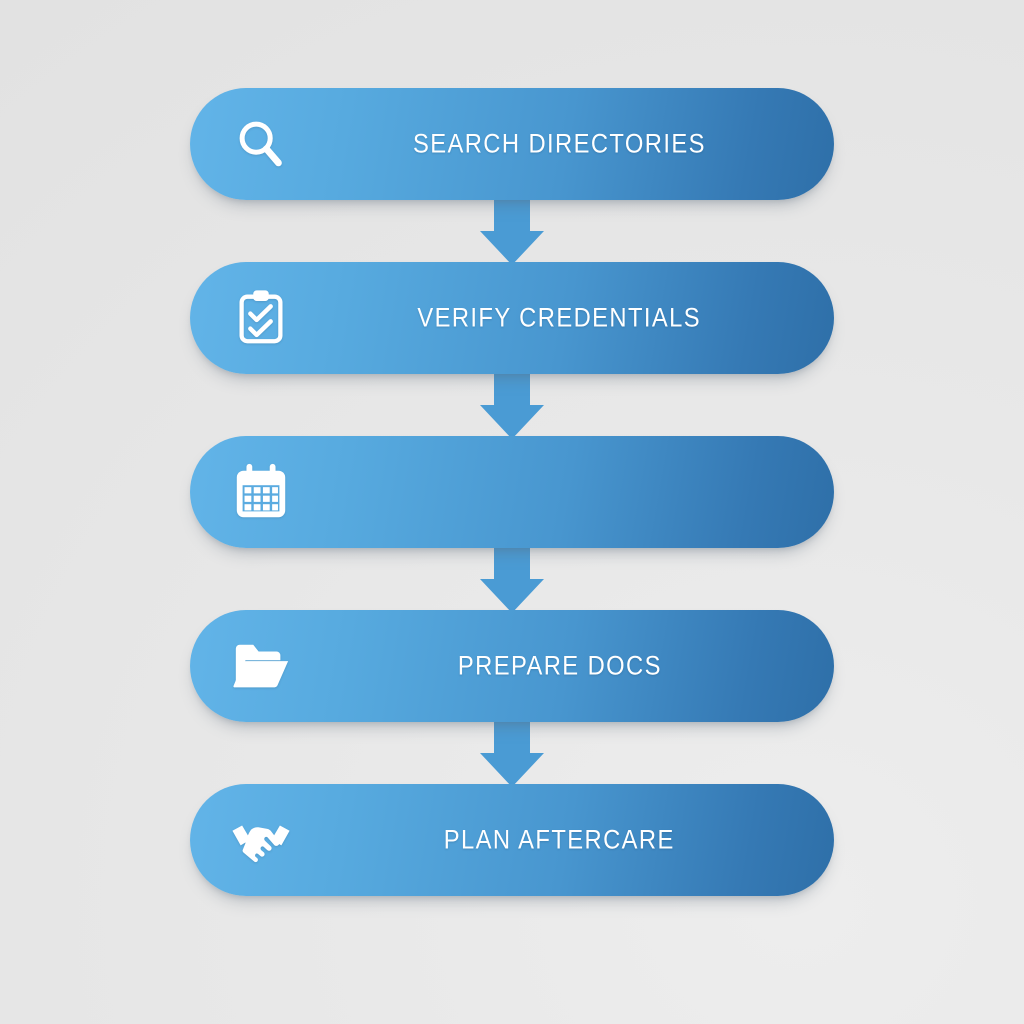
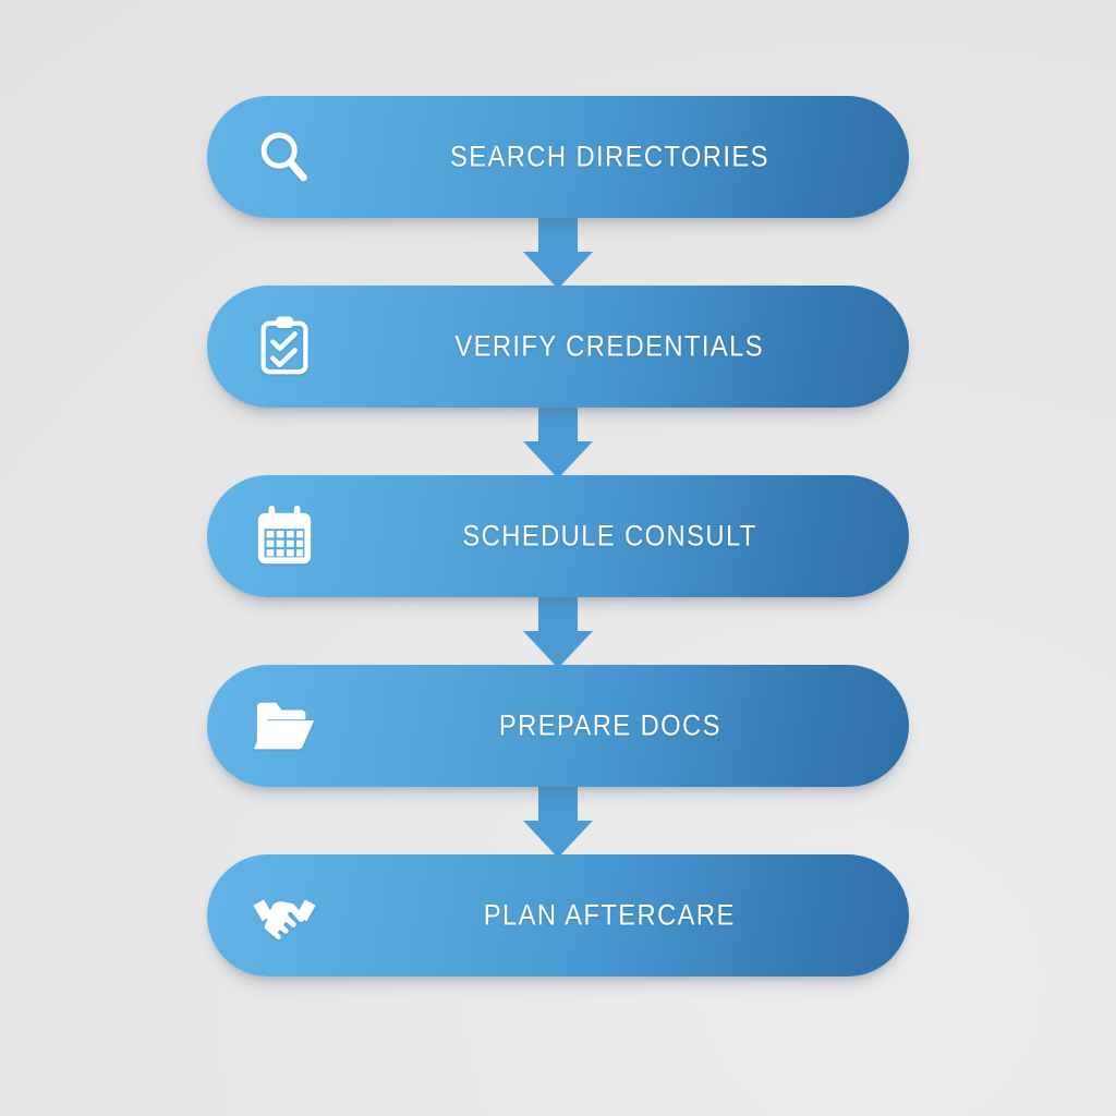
  SEARCH DIRECTORIES
  VERIFY CREDENTIALS
+ SCHEDULE CONSULT
  PREPARE DOCS
  PLAN AFTERCARE
